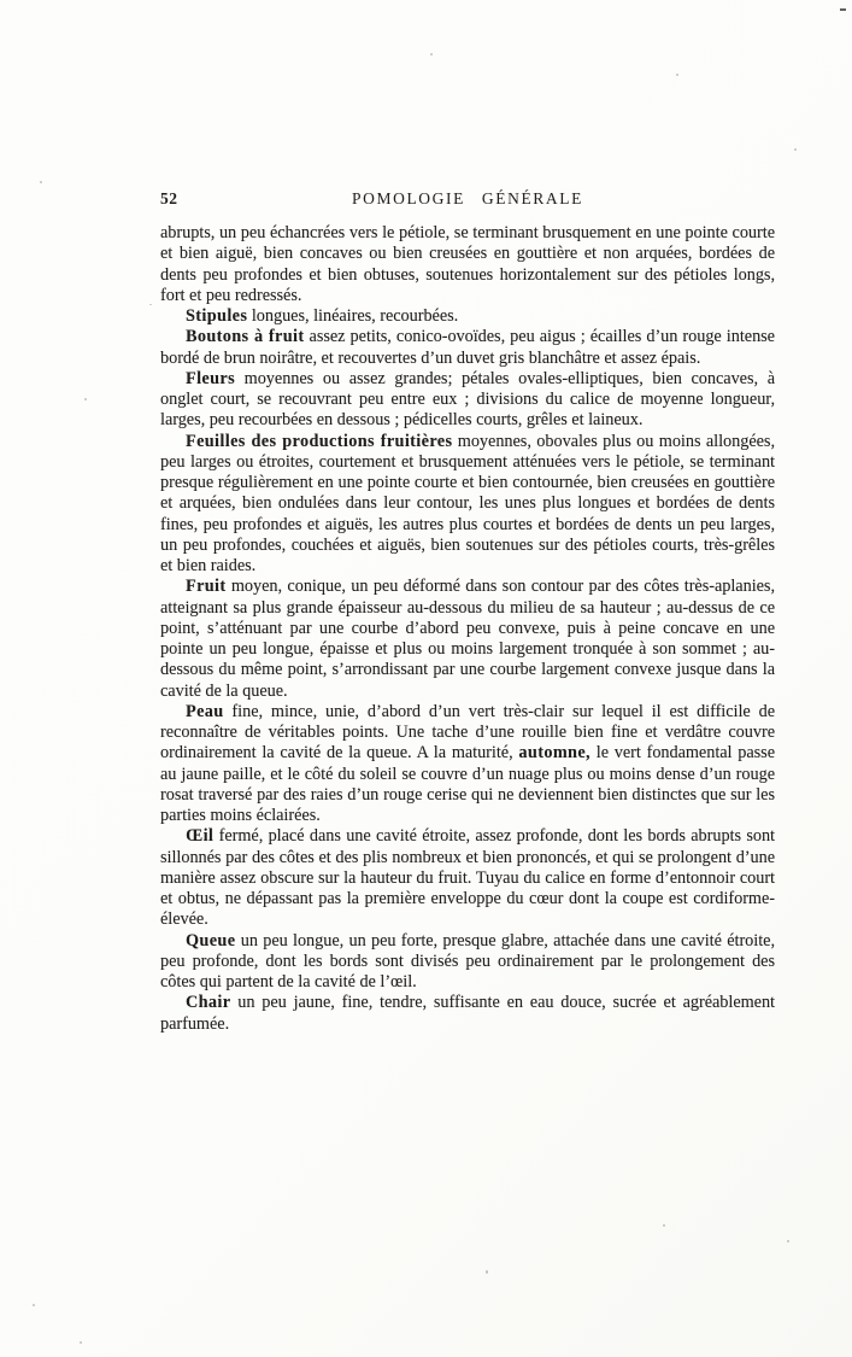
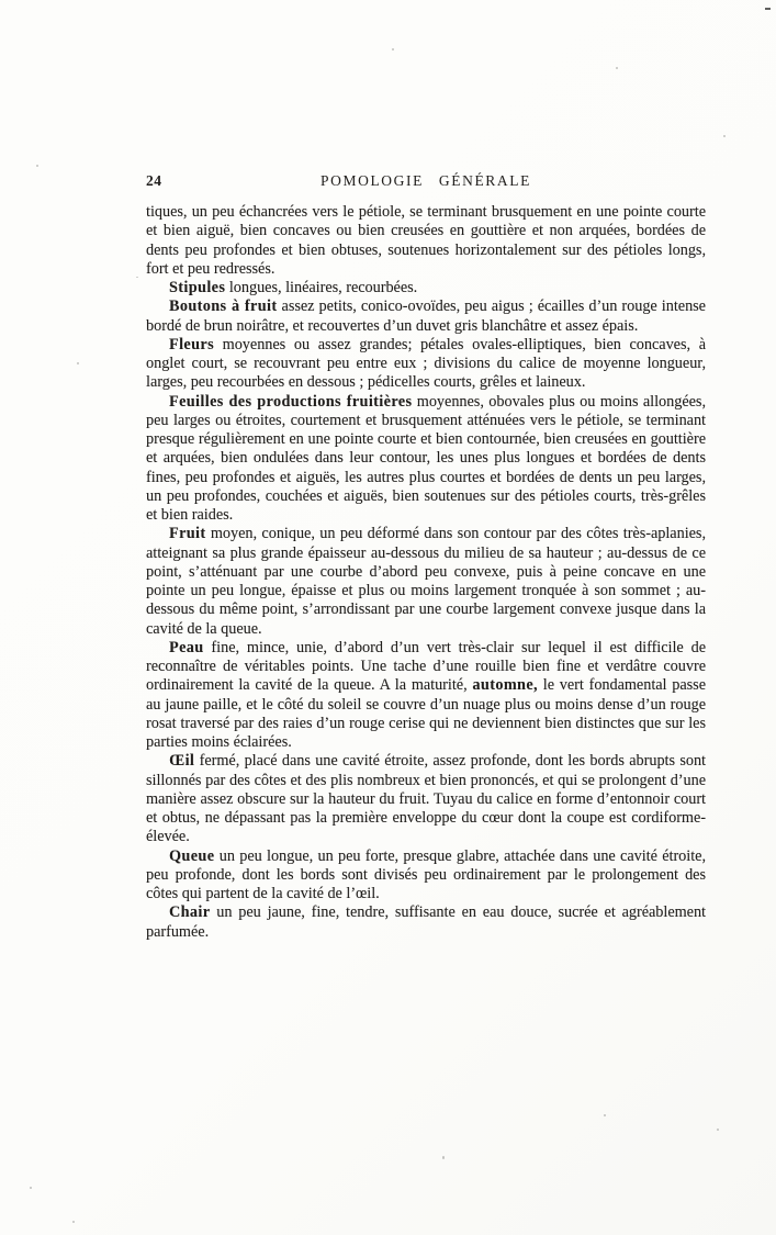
- 52
+ 24
  POMOLOGIE GÉNÉRALE
- abrupts, un peu échancrées vers le pétiole, se terminant brusquement en une pointe courte et bien aiguë, bien concaves ou bien creusées en gouttière et non arquées, bordées de dents peu profondes et bien obtuses, soutenues horizontalement sur des pétioles longs, fort et peu redressés.
+ tiques, un peu échancrées vers le pétiole, se terminant brusquement en une pointe courte et bien aiguë, bien concaves ou bien creusées en gouttière et non arquées, bordées de dents peu profondes et bien obtuses, soutenues horizontalement sur des pétioles longs, fort et peu redressés.
  Stipules longues, linéaires, recourbées.
  Boutons à fruit assez petits, conico-ovoïdes, peu aigus ; écailles d’un rouge intense bordé de brun noirâtre, et recouvertes d’un duvet gris blanchâtre et assez épais.
  Fleurs moyennes ou assez grandes; pétales ovales-elliptiques, bien concaves, à onglet court, se recouvrant peu entre eux ; divisions du calice de moyenne longueur, larges, peu recourbées en dessous ; pédicelles courts, grêles et laineux.
  Feuilles des productions fruitières moyennes, obovales plus ou moins allongées, peu larges ou étroites, courtement et brusquement atténuées vers le pétiole, se terminant presque régulièrement en une pointe courte et bien contournée, bien creusées en gouttière et arquées, bien ondulées dans leur contour, les unes plus longues et bordées de dents fines, peu profondes et aiguës, les autres plus courtes et bordées de dents un peu larges, un peu profondes, couchées et aiguës, bien soutenues sur des pétioles courts, très-grêles et bien raides.
  Fruit moyen, conique, un peu déformé dans son contour par des côtes très-aplanies, atteignant sa plus grande épaisseur au-dessous du milieu de sa hauteur ; au-dessus de ce point, s’atténuant par une courbe d’abord peu convexe, puis à peine concave en une pointe un peu longue, épaisse et plus ou moins largement tronquée à son sommet ; au-dessous du même point, s’arrondissant par une courbe largement convexe jusque dans la cavité de la queue.
  Peau fine, mince, unie, d’abord d’un vert très-clair sur lequel il est difficile de reconnaître de véritables points. Une tache d’une rouille bien fine et verdâtre couvre ordinairement la cavité de la queue. A la maturité, automne, le vert fondamental passe au jaune paille, et le côté du soleil se couvre d’un nuage plus ou moins dense d’un rouge rosat traversé par des raies d’un rouge cerise qui ne deviennent bien distinctes que sur les parties moins éclairées.
  Œil fermé, placé dans une cavité étroite, assez profonde, dont les bords abrupts sont sillonnés par des côtes et des plis nombreux et bien prononcés, et qui se prolongent d’une manière assez obscure sur la hauteur du fruit. Tuyau du calice en forme d’entonnoir court et obtus, ne dépassant pas la première enveloppe du cœur dont la coupe est cordiforme-élevée.
  Queue un peu longue, un peu forte, presque glabre, attachée dans une cavité étroite, peu profonde, dont les bords sont divisés peu ordinairement par le prolongement des côtes qui partent de la cavité de l’œil.
  Chair un peu jaune, fine, tendre, suffisante en eau douce, sucrée et agréablement parfumée.
